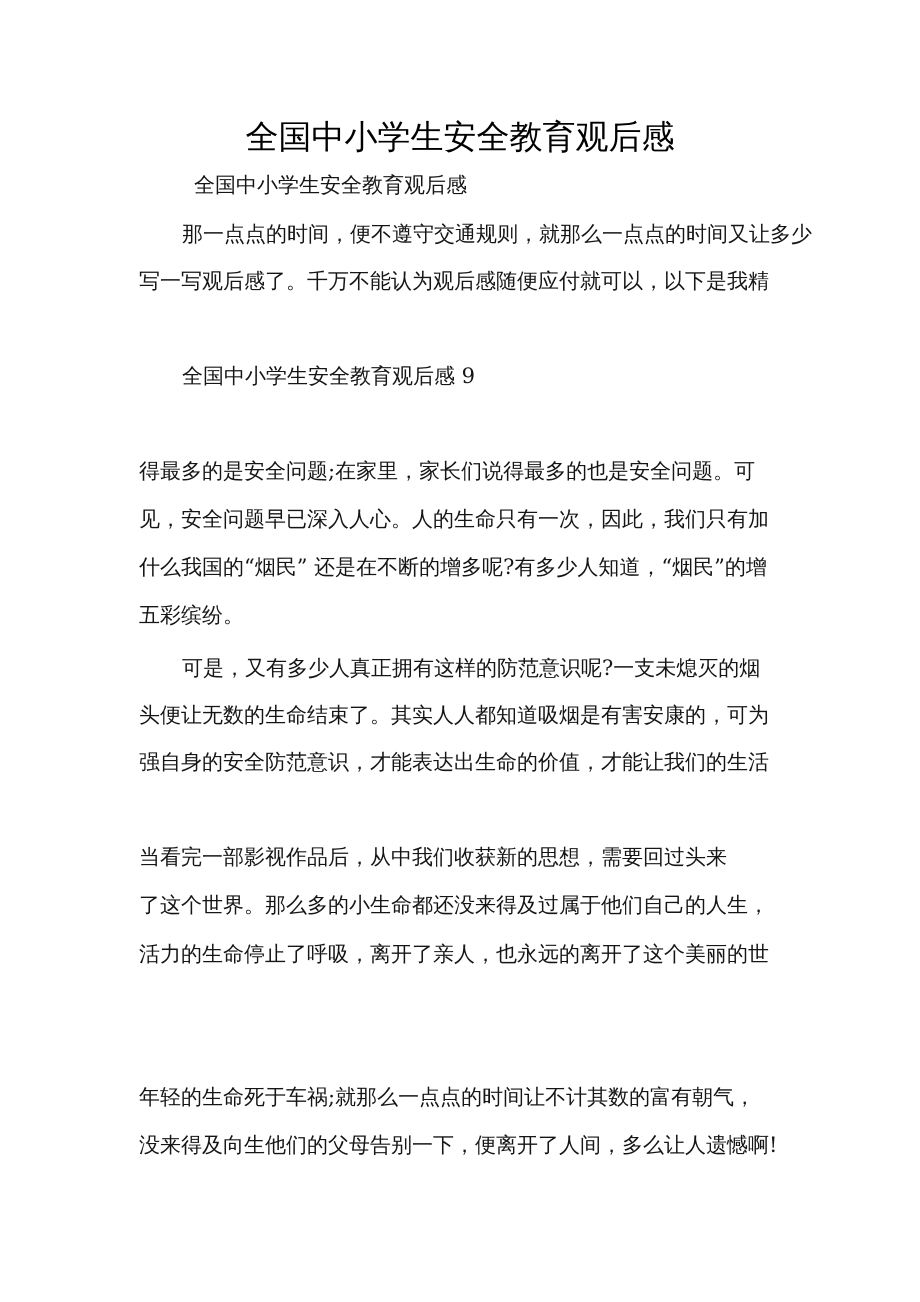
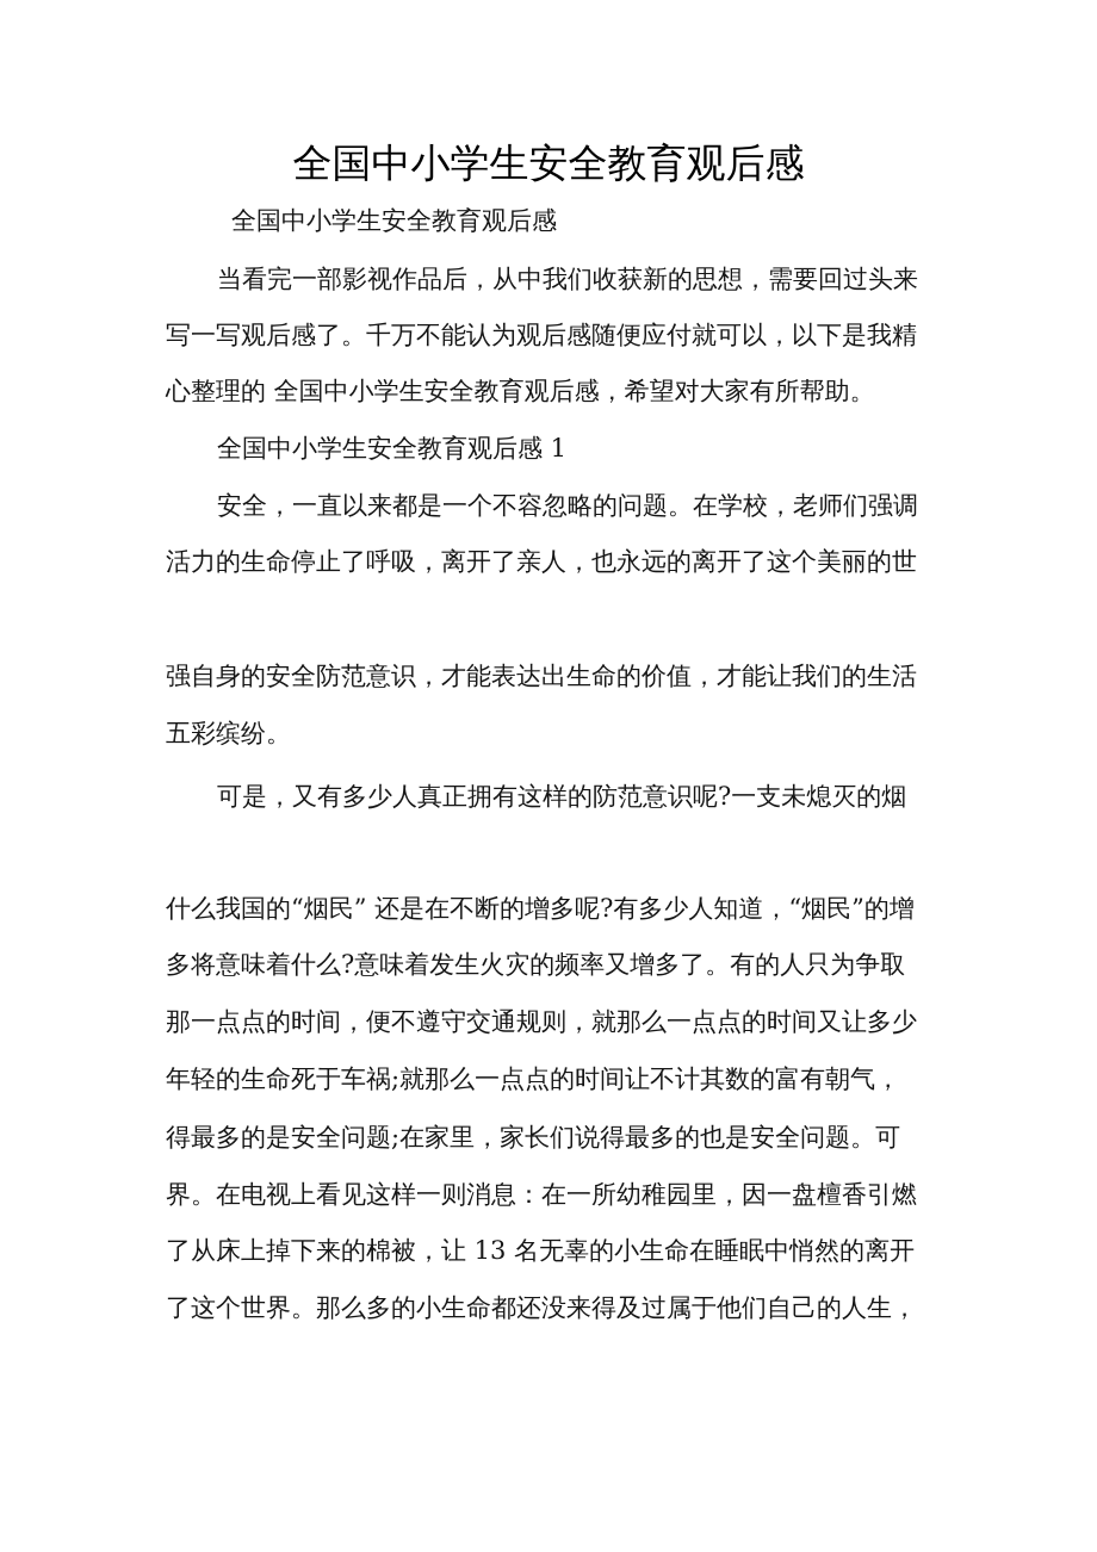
  全国中小学生安全教育观后感
  全国中小学生安全教育观后感
- 那一点点的时间，便不遵守交通规则，就那么一点点的时间又让多少
+ 当看完一部影视作品后，从中我们收获新的思想，需要回过头来
  写一写观后感了。千万不能认为观后感随便应付就可以，以下是我精
+ 心整理的 全国中小学生安全教育观后感，希望对大家有所帮助。
- 全国中小学生安全教育观后感 9
+ 全国中小学生安全教育观后感 1
+ 安全，一直以来都是一个不容忽略的问题。在学校，老师们强调
- 得最多的是安全问题;在家里，家长们说得最多的也是安全问题。可
+ 活力的生命停止了呼吸，离开了亲人，也永远的离开了这个美丽的世
- 见，安全问题早已深入人心。人的生命只有一次，因此，我们只有加
- 什么我国的“烟民” 还是在不断的增多呢?有多少人知道，“烟民”的增
+ 强自身的安全防范意识，才能表达出生命的价值，才能让我们的生活
  五彩缤纷。
  可是，又有多少人真正拥有这样的防范意识呢?一支未熄灭的烟
- 头便让无数的生命结束了。其实人人都知道吸烟是有害安康的，可为
- 强自身的安全防范意识，才能表达出生命的价值，才能让我们的生活
+ 什么我国的“烟民” 还是在不断的增多呢?有多少人知道，“烟民”的增
+ 多将意味着什么?意味着发生火灾的频率又增多了。有的人只为争取
- 当看完一部影视作品后，从中我们收获新的思想，需要回过头来
+ 那一点点的时间，便不遵守交通规则，就那么一点点的时间又让多少
- 了这个世界。那么多的小生命都还没来得及过属于他们自己的人生，
+ 年轻的生命死于车祸;就那么一点点的时间让不计其数的富有朝气，
- 活力的生命停止了呼吸，离开了亲人，也永远的离开了这个美丽的世
+ 得最多的是安全问题;在家里，家长们说得最多的也是安全问题。可
+ 界。在电视上看见这样一则消息：在一所幼稚园里，因一盘檀香引燃
+ 了从床上掉下来的棉被，让 13 名无辜的小生命在睡眠中悄然的离开
- 年轻的生命死于车祸;就那么一点点的时间让不计其数的富有朝气，
+ 了这个世界。那么多的小生命都还没来得及过属于他们自己的人生，
- 没来得及向生他们的父母告别一下，便离开了人间，多么让人遗憾啊!
